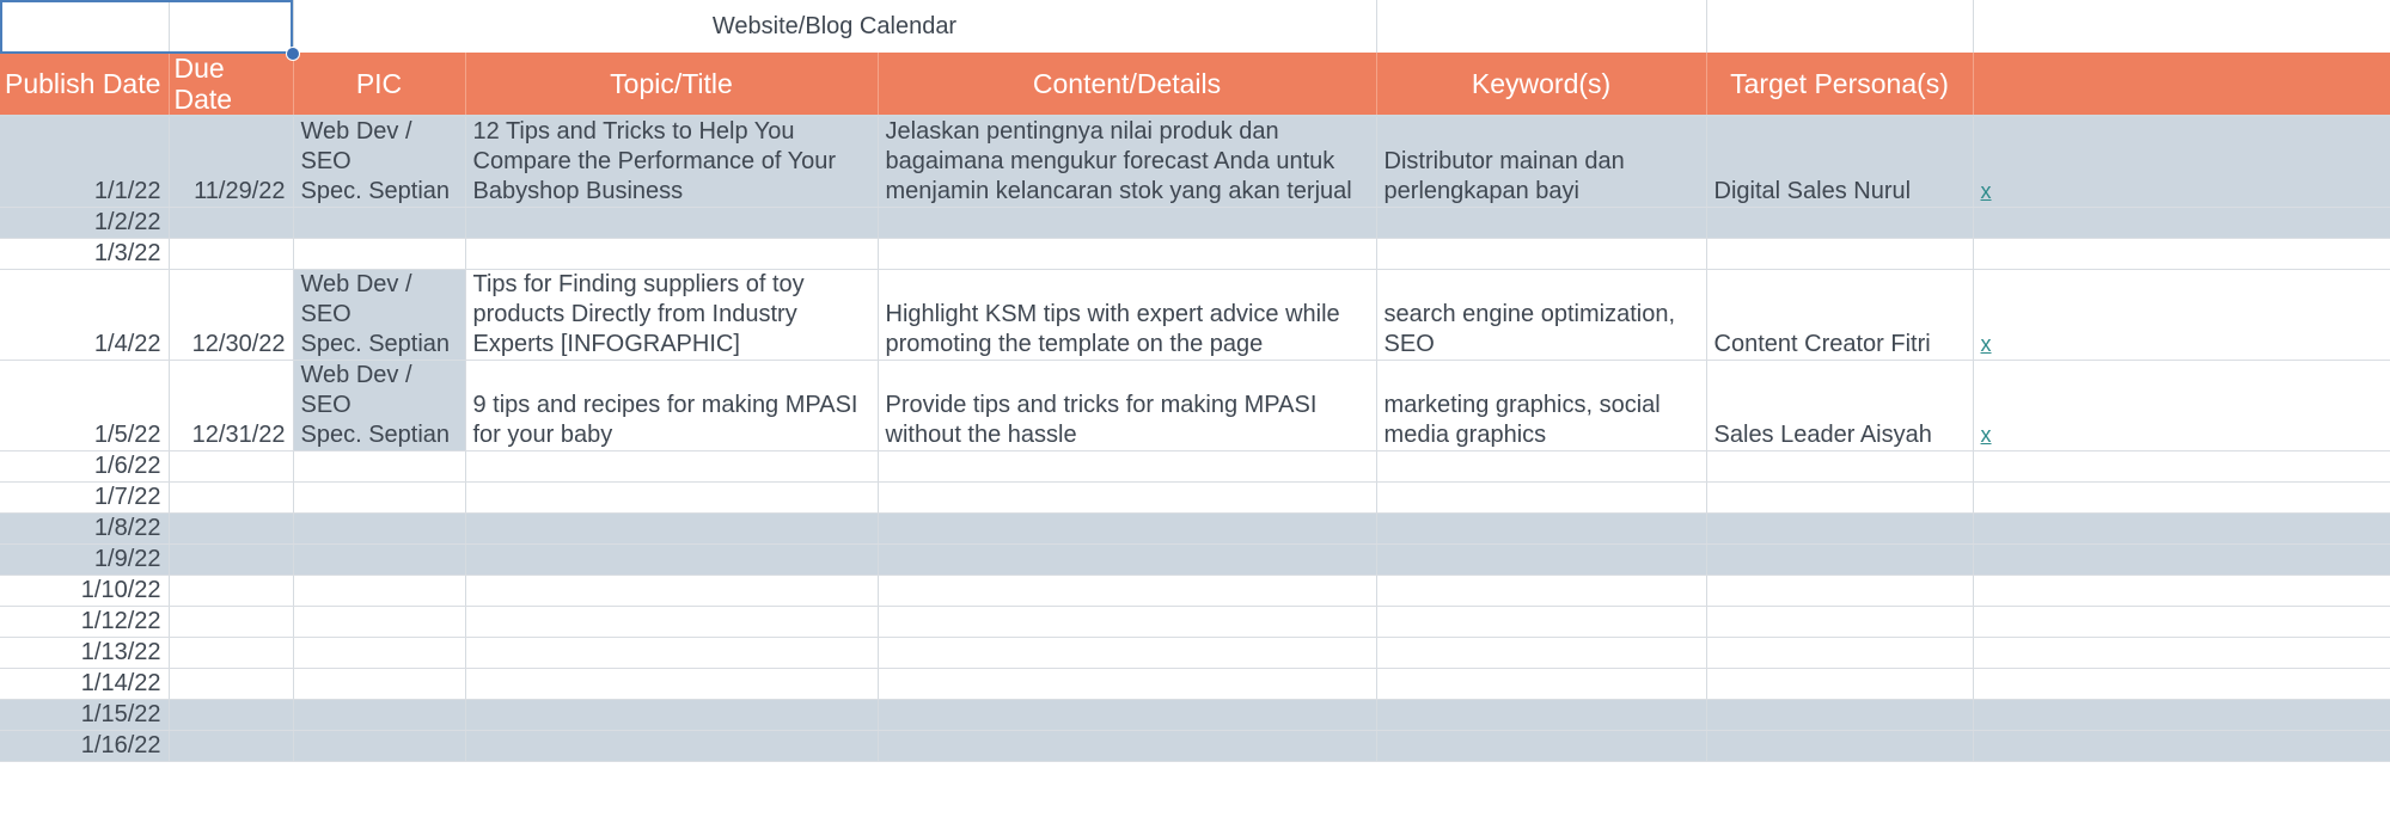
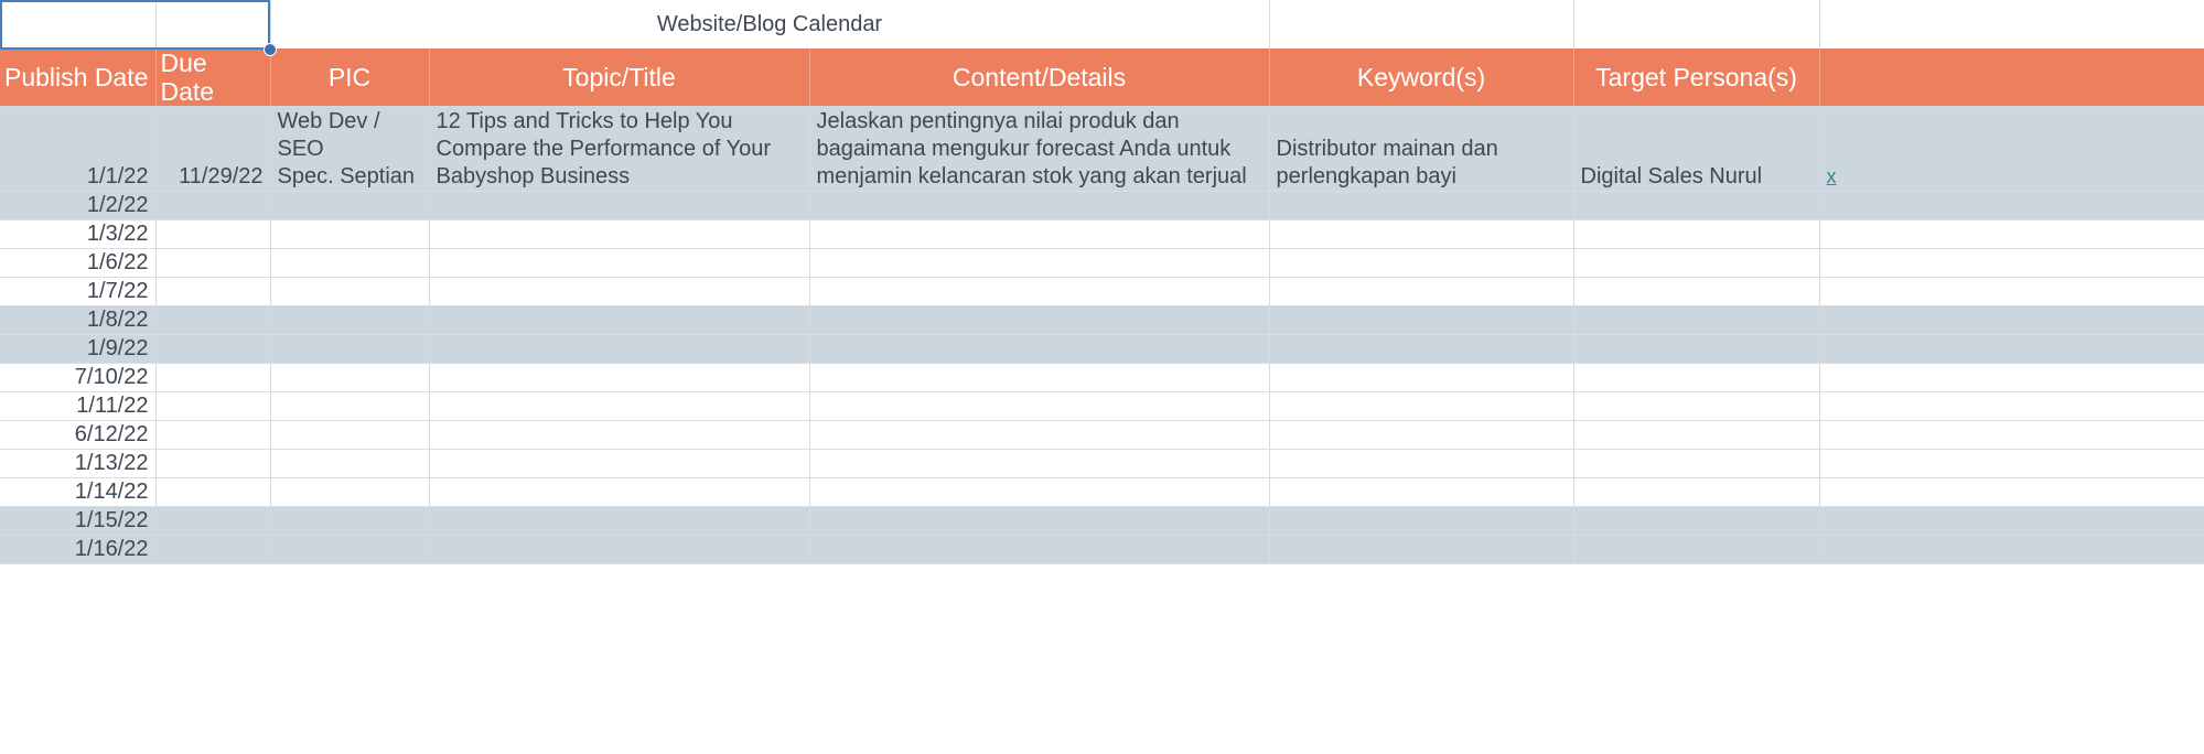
  		Website/Blog Calendar
  Publish Date	Due Date	PIC	Topic/Title	Content/Details	Keyword(s)	Target Persona(s)
  1/1/22	11/29/22	Web Dev / SEO Spec. Septian	12 Tips and Tricks to Help You Compare the Performance of Your Babyshop Business	Jelaskan pentingnya nilai produk dan bagaimana mengukur forecast Anda untuk menjamin kelancaran stok yang akan terjual	Distributor mainan dan perlengkapan bayi	Digital Sales Nurul	x
  1/2/22
  1/3/22
- 1/4/22	12/30/22	Web Dev / SEO Spec. Septian	Tips for Finding suppliers of toy products Directly from Industry Experts [INFOGRAPHIC]	Highlight KSM tips with expert advice while promoting the template on the page	search engine optimization, SEO	Content Creator Fitri	x
- 1/5/22	12/31/22	Web Dev / SEO Spec. Septian	9 tips and recipes for making MPASI for your baby	Provide tips and tricks for making MPASI without the hassle	marketing graphics, social media graphics	Sales Leader Aisyah	x
  1/6/22
  1/7/22
  1/8/22
  1/9/22
- 1/10/22
+ 7/10/22
+ 1/11/22
- 1/12/22
+ 6/12/22
  1/13/22
  1/14/22
  1/15/22
  1/16/22
